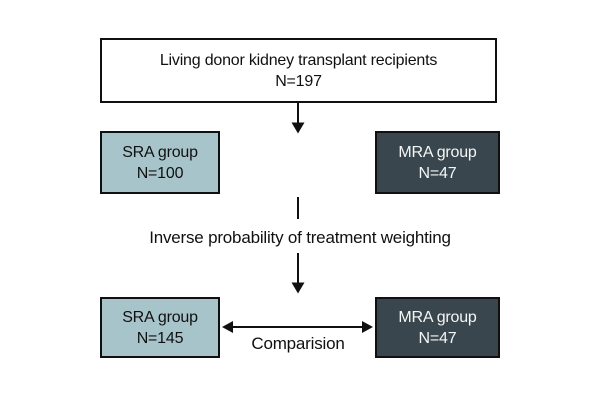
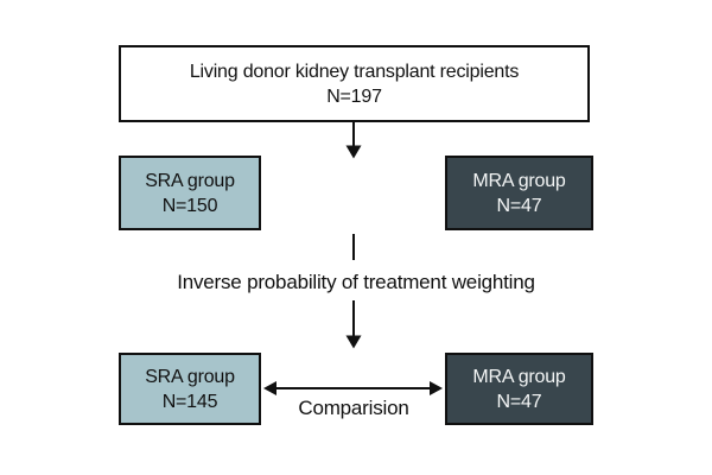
  Living donor kidney transplant recipients
  N=197
  SRA group
- N=100
+ N=150
  MRA group
  N=47
  Inverse probability of treatment weighting
  SRA group
  N=145
  MRA group
  N=47
  Comparision
